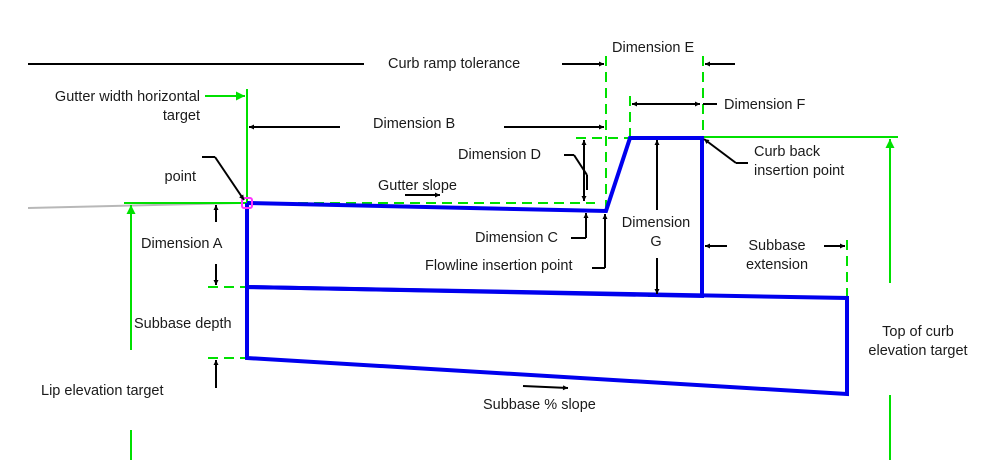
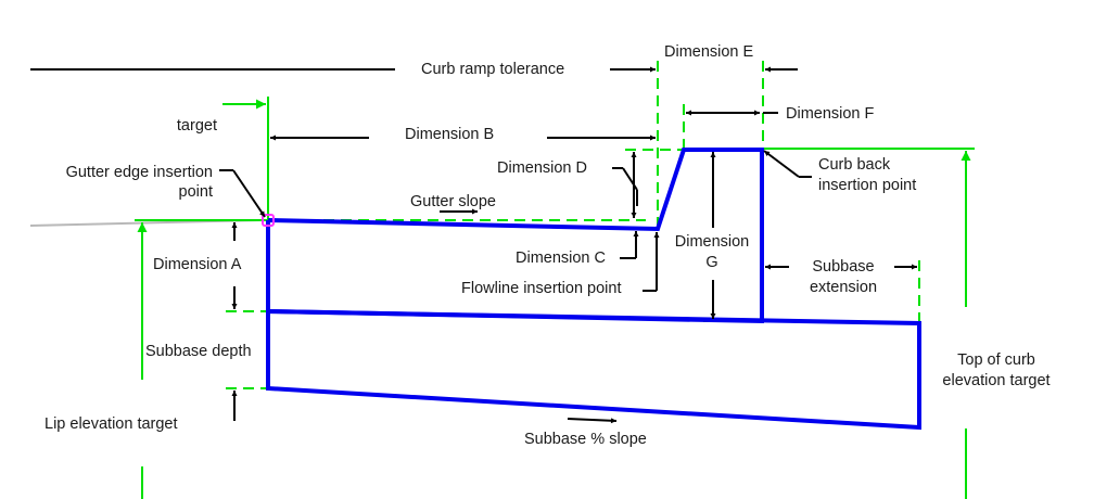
  Curb ramp tolerance
  Dimension E
  Dimension F
- Gutter width horizontal
  target
  Dimension B
  Dimension D
+ Gutter edge insertion
  point
  Gutter slope
  Curb back
  insertion point
  Dimension
  G
  Dimension A
  Dimension C
  Flowline insertion point
  Subbase
  extension
  Subbase depth
  Top of curb
  elevation target
  Lip elevation target
  Subbase % slope
